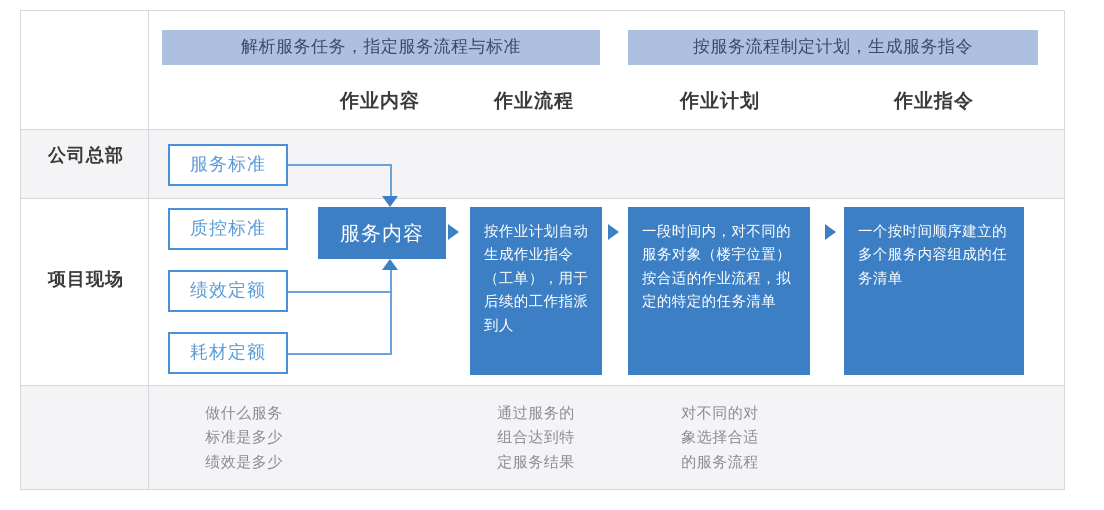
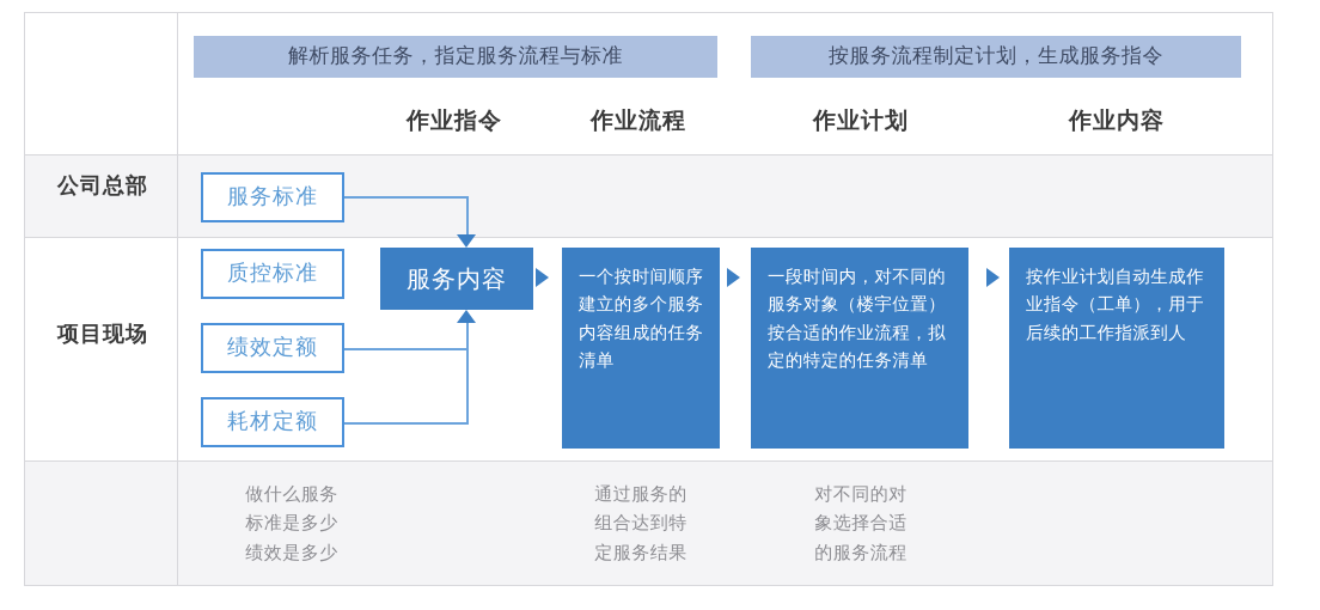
  解析服务任务，指定服务流程与标准
  按服务流程制定计划，生成服务指令
- 作业内容
+ 作业指令
  作业流程
  作业计划
- 作业指令
+ 作业内容
  公司总部
  项目现场
  服务标准
  质控标准
  绩效定额
  耗材定额
  服务内容
- 按作业计划自动生成作业指令（工单），用于后续的工作指派到人
+ 一个按时间顺序建立的多个服务内容组成的任务清单
  一段时间内，对不同的服务对象（楼宇位置）按合适的作业流程，拟定的特定的任务清单
- 一个按时间顺序建立的多个服务内容组成的任务清单
+ 按作业计划自动生成作业指令（工单），用于后续的工作指派到人
  做什么服务
  标准是多少
  绩效是多少
  通过服务的
  组合达到特
  定服务结果
  对不同的对
  象选择合适
  的服务流程
